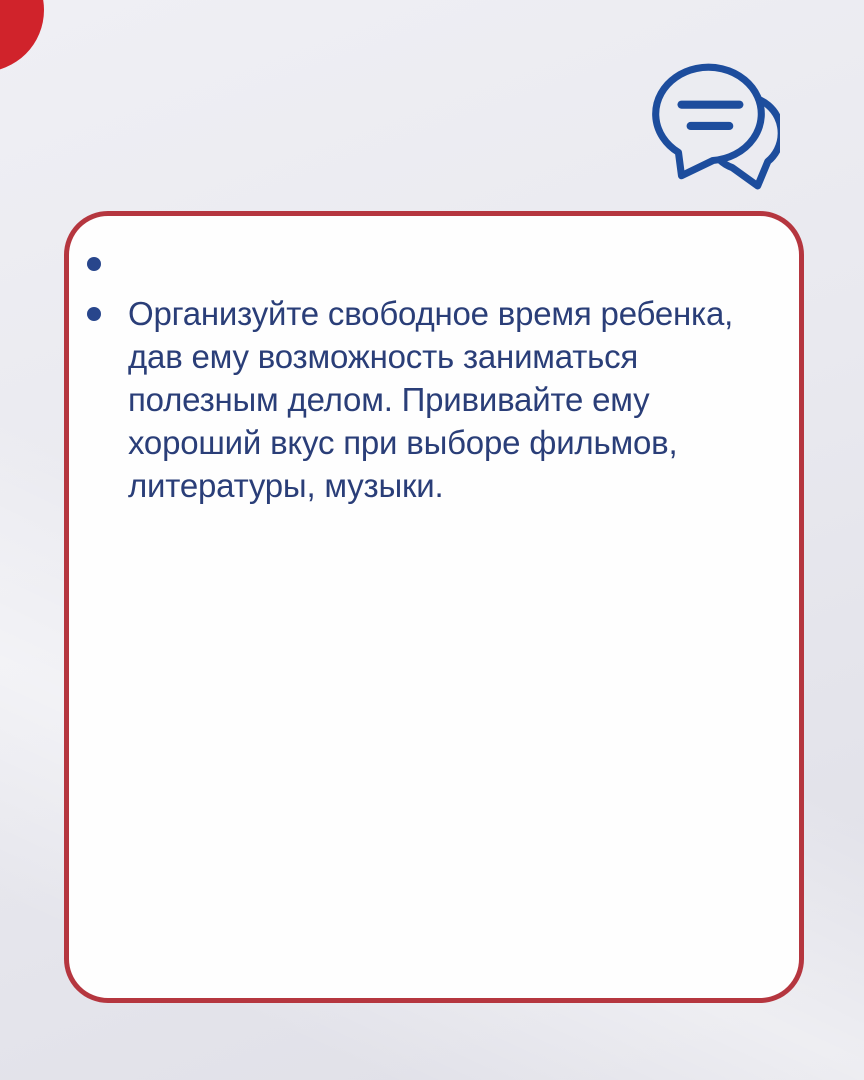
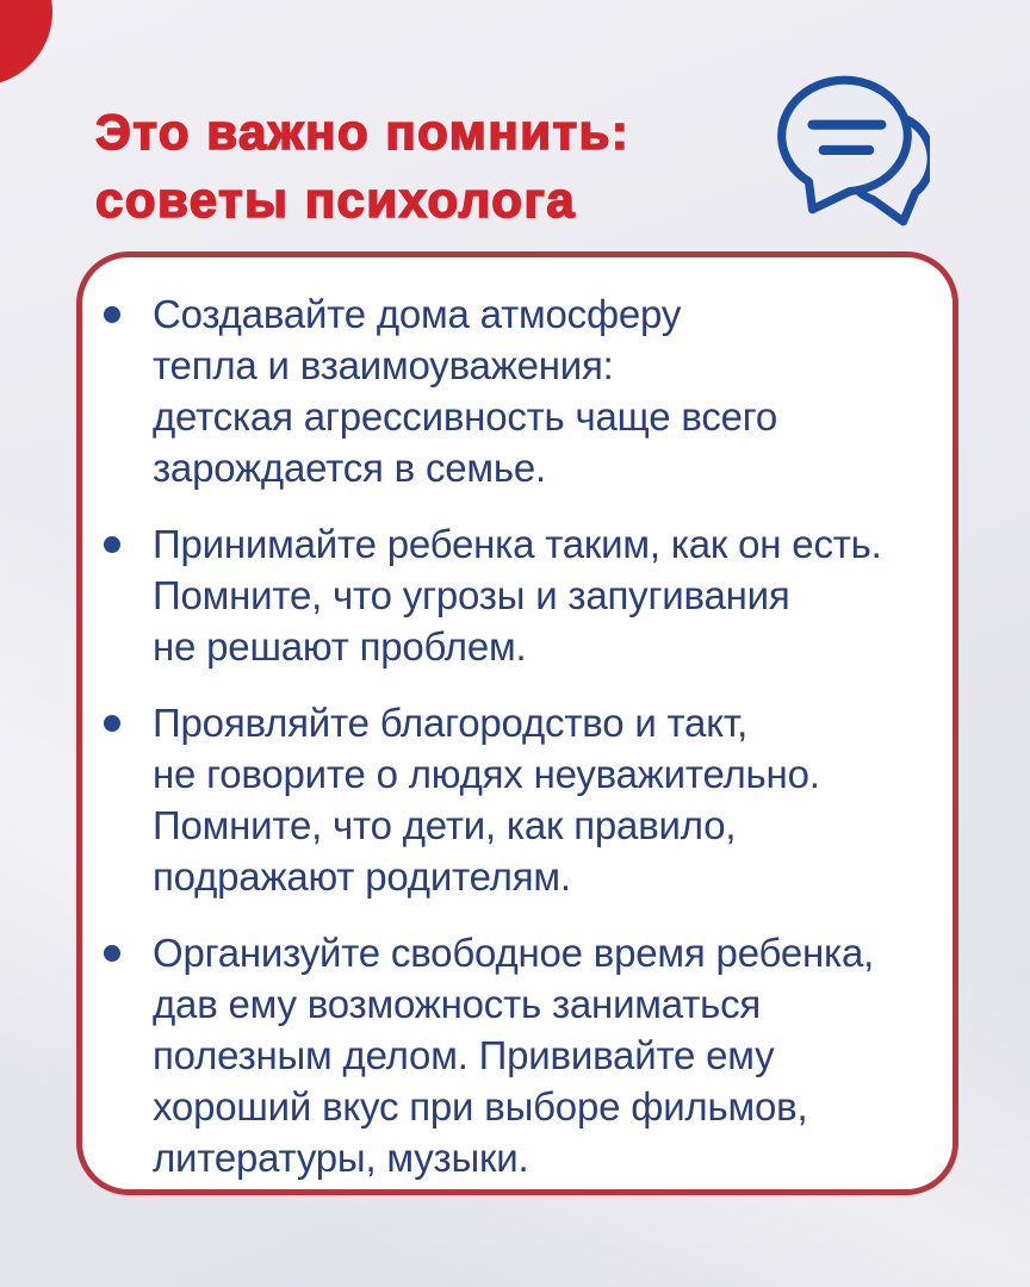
+ Это важно помнить:
+ советы психолога
+ Создавайте дома атмосферу
+ тепла и взаимоуважения:
+ детская агрессивность чаще всего
+ зарождается в семье.
+ Принимайте ребенка таким, как он есть.
+ Помните, что угрозы и запугивания
+ не решают проблем.
+ Проявляйте благородство и такт,
+ не говорите о людях неуважительно.
+ Помните, что дети, как правило,
+ подражают родителям.
  Организуйте свободное время ребенка,
  дав ему возможность заниматься
  полезным делом. Прививайте ему
  хороший вкус при выборе фильмов,
  литературы, музыки.
